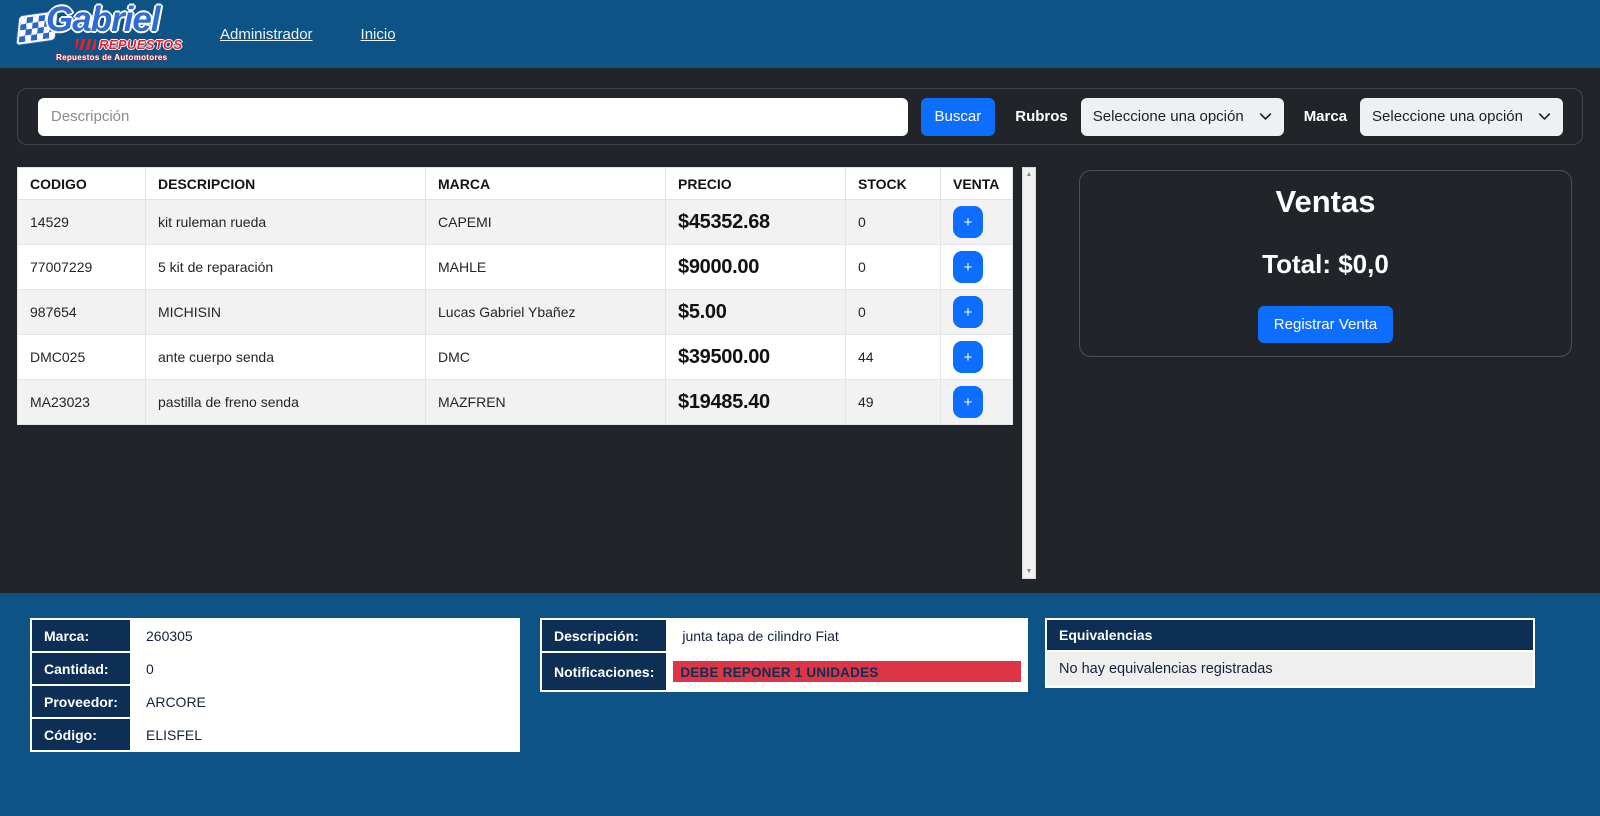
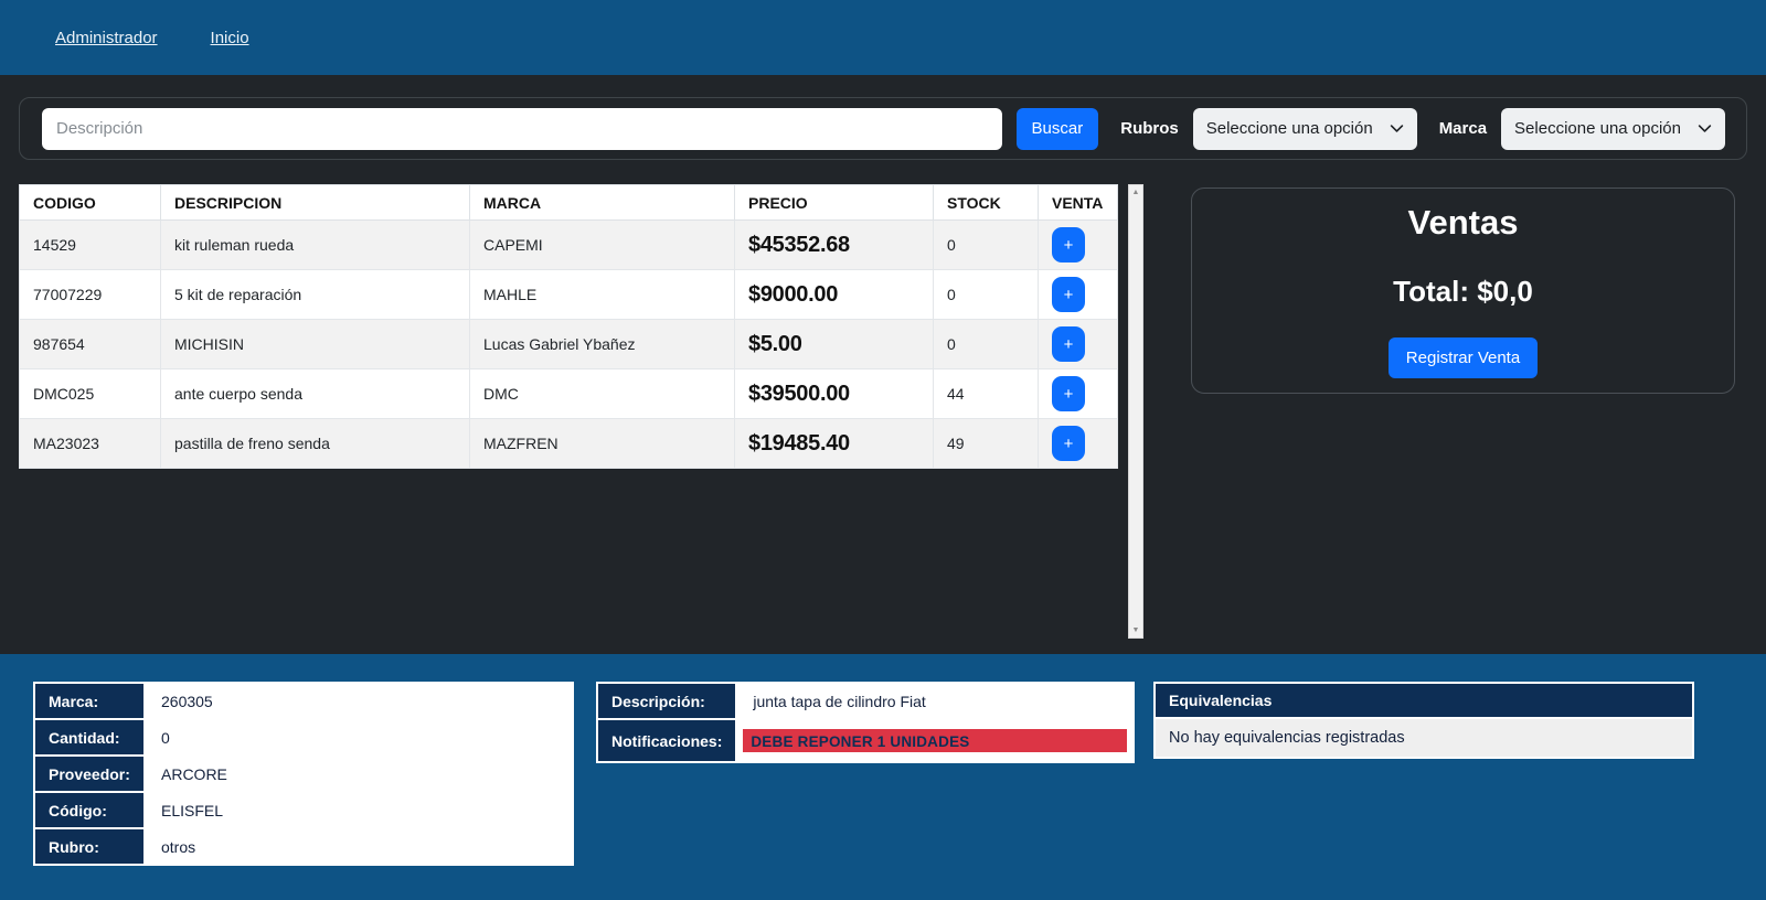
- Gabriel
- REPUESTOS
- Repuestos de Automotores
  Administrador
  Inicio
  Descripción
  Buscar
  Rubros
  Seleccione una opción
  Marca
  Seleccione una opción
  CODIGO	DESCRIPCION	MARCA	PRECIO	STOCK	VENTA
  14529	kit ruleman rueda	CAPEMI	$45352.68	0	+
  77007229	5 kit de reparación	MAHLE	$9000.00	0	+
  987654	MICHISIN	Lucas Gabriel Ybañez	$5.00	0	+
  DMC025	ante cuerpo senda	DMC	$39500.00	44	+
  MA23023	pastilla de freno senda	MAZFREN	$19485.40	49	+
  Ventas
  Total: $0,0
  Registrar Venta
  Marca:	260305
  Cantidad:	0
  Proveedor:	ARCORE
  Código:	ELISFEL
+ Rubro:	otros
  Descripción:	junta tapa de cilindro Fiat
  Notificaciones:	DEBE REPONER 1 UNIDADES
  Equivalencias
  No hay equivalencias registradas
